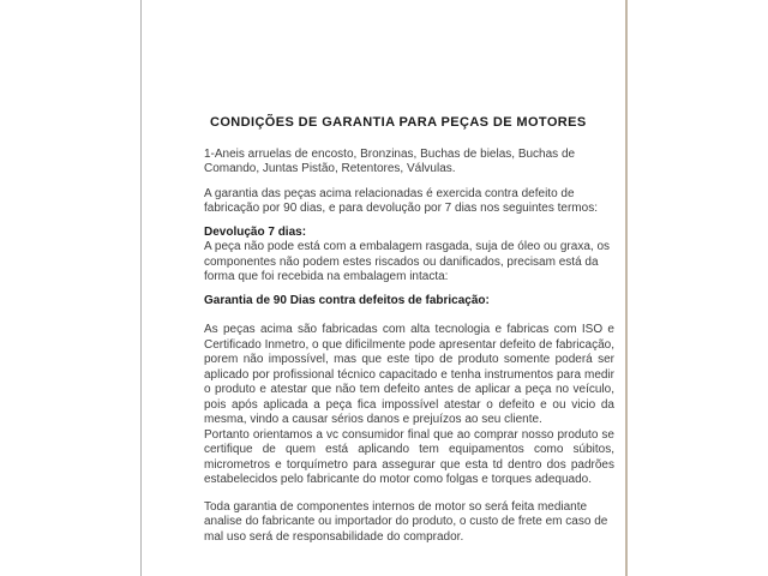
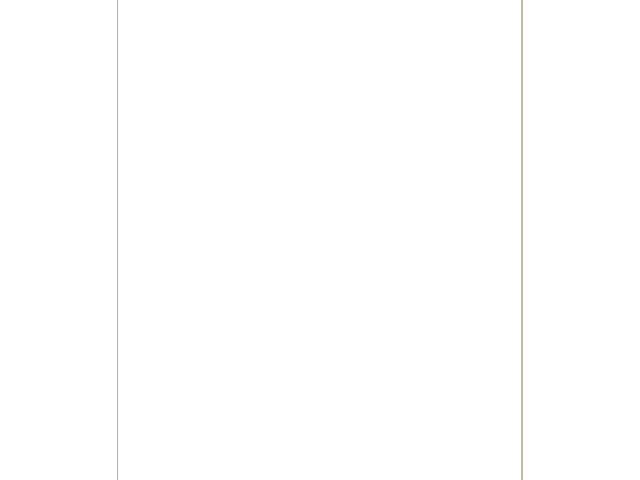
- CONDIÇÕES DE GARANTIA PARA PEÇAS DE MOTORES
- 1-Aneis arruelas de encosto, Bronzinas, Buchas de bielas, Buchas de Comando, Juntas Pistão, Retentores, Válvulas.
- A garantia das peças acima relacionadas é exercida contra defeito de fabricação por 90 dias, e para devolução por 7 dias nos seguintes termos:
- Devolução 7 dias:
- A peça não pode está com a embalagem rasgada, suja de óleo ou graxa, os componentes não podem estes riscados ou danificados, precisam está da forma que foi recebida na embalagem intacta:
- Garantia de 90 Dias contra defeitos de fabricação:
- As peças acima são fabricadas com alta tecnologia e fabricas com ISO e Certificado Inmetro, o que dificilmente pode apresentar defeito de fabricação, porem não impossível, mas que este tipo de produto somente poderá ser aplicado por profissional técnico capacitado e tenha instrumentos para medir o produto e atestar que não tem defeito antes de aplicar a peça no veículo, pois após aplicada a peça fica impossível atestar o defeito e ou vicio da mesma, vindo a causar sérios danos e prejuízos ao seu cliente.
- Portanto orientamos a vc consumidor final que ao comprar nosso produto se certifique de quem está aplicando tem equipamentos como súbitos, micrometros e torquímetro para assegurar que esta td dentro dos padrões estabelecidos pelo fabricante do motor como folgas e torques adequado.
- Toda garantia de componentes internos de motor so será feita mediante analise do fabricante ou importador do produto, o custo de frete em caso de mal uso será de responsabilidade do comprador.
